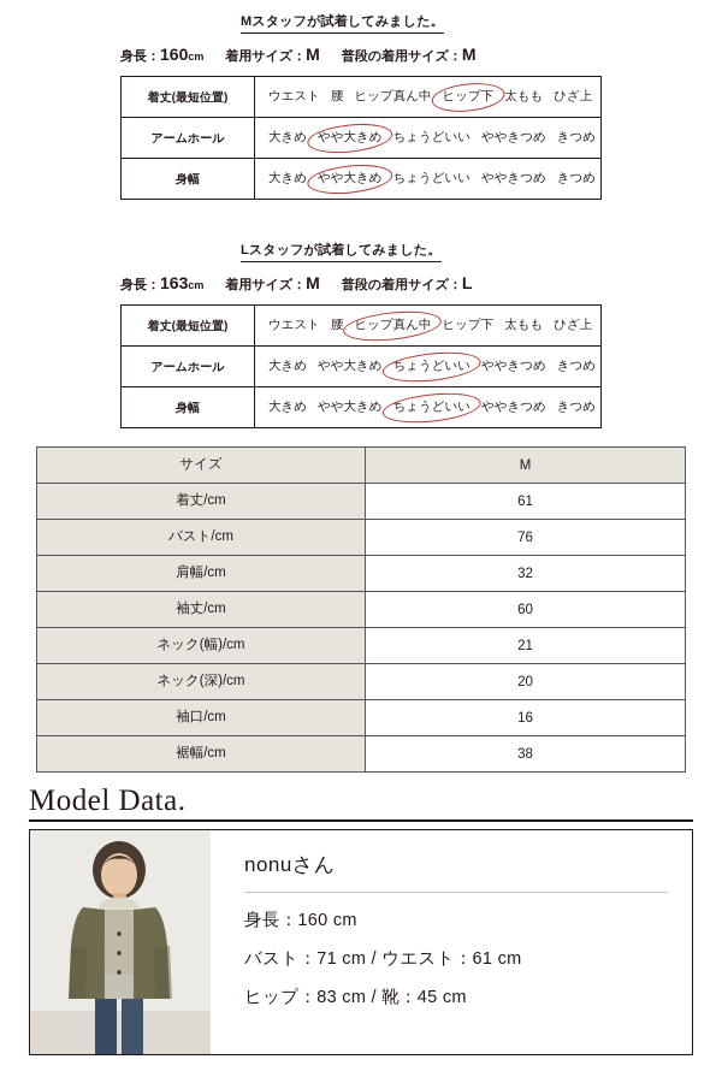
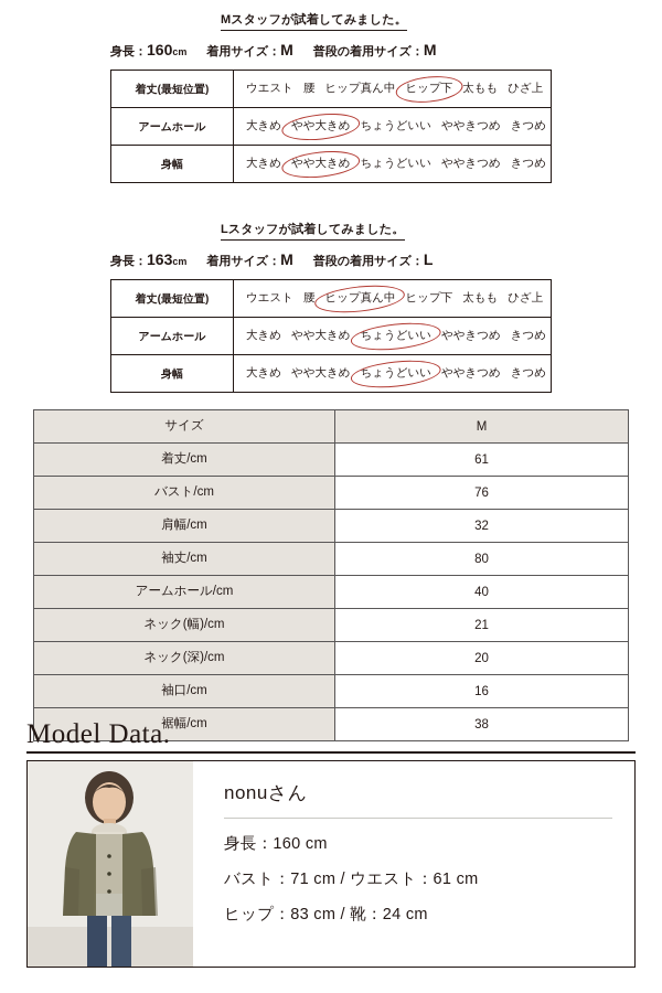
  Mスタッフが試着してみました。
  身長：
  160
  cm
  着用サイズ：
  M
  普段の着用サイズ：
  M
  着丈(最短位置)	ウエスト 腰 ヒップ真ん中 ヒップ下 太もも ひざ上
  アームホール	大きめ やや大きめ ちょうどいい ややきつめ きつめ
  身幅	大きめ やや大きめ ちょうどいい ややきつめ きつめ
  Lスタッフが試着してみました。
  身長：
  163
  cm
  着用サイズ：
  M
  普段の着用サイズ：
  L
  着丈(最短位置)	ウエスト 腰 ヒップ真ん中 ヒップ下 太もも ひざ上
  アームホール	大きめ やや大きめ ちょうどいい ややきつめ きつめ
  身幅	大きめ やや大きめ ちょうどいい ややきつめ きつめ
  サイズ	M
  着丈/cm	61
  バスト/cm	76
  肩幅/cm	32
- 袖丈/cm	60
+ 袖丈/cm	80
+ アームホール/cm	40
  ネック(幅)/cm	21
  ネック(深)/cm	20
  袖口/cm	16
  裾幅/cm	38
  Model Data.
  nonuさん
  身長：160 cm
  バスト：71 cm / ウエスト：61 cm
- ヒップ：83 cm / 靴：45 cm
+ ヒップ：83 cm / 靴：24 cm
